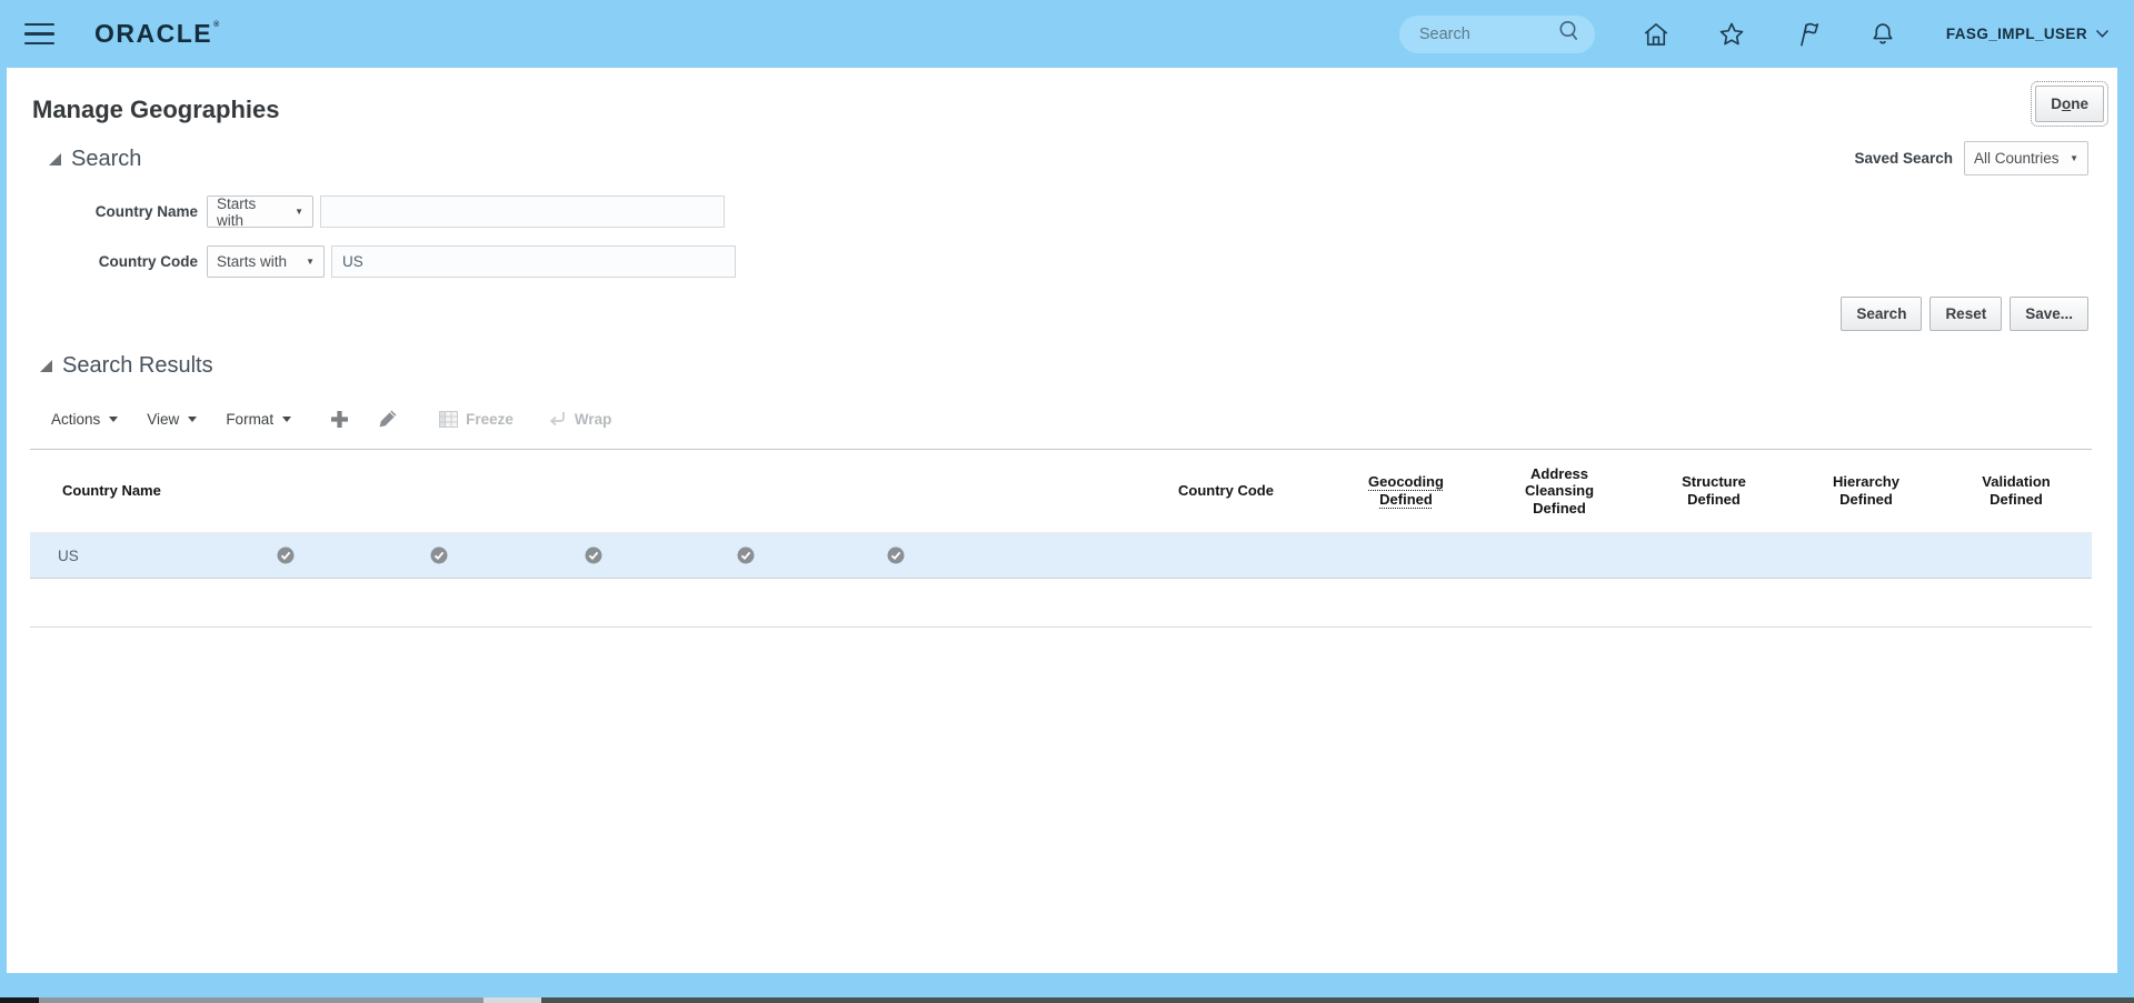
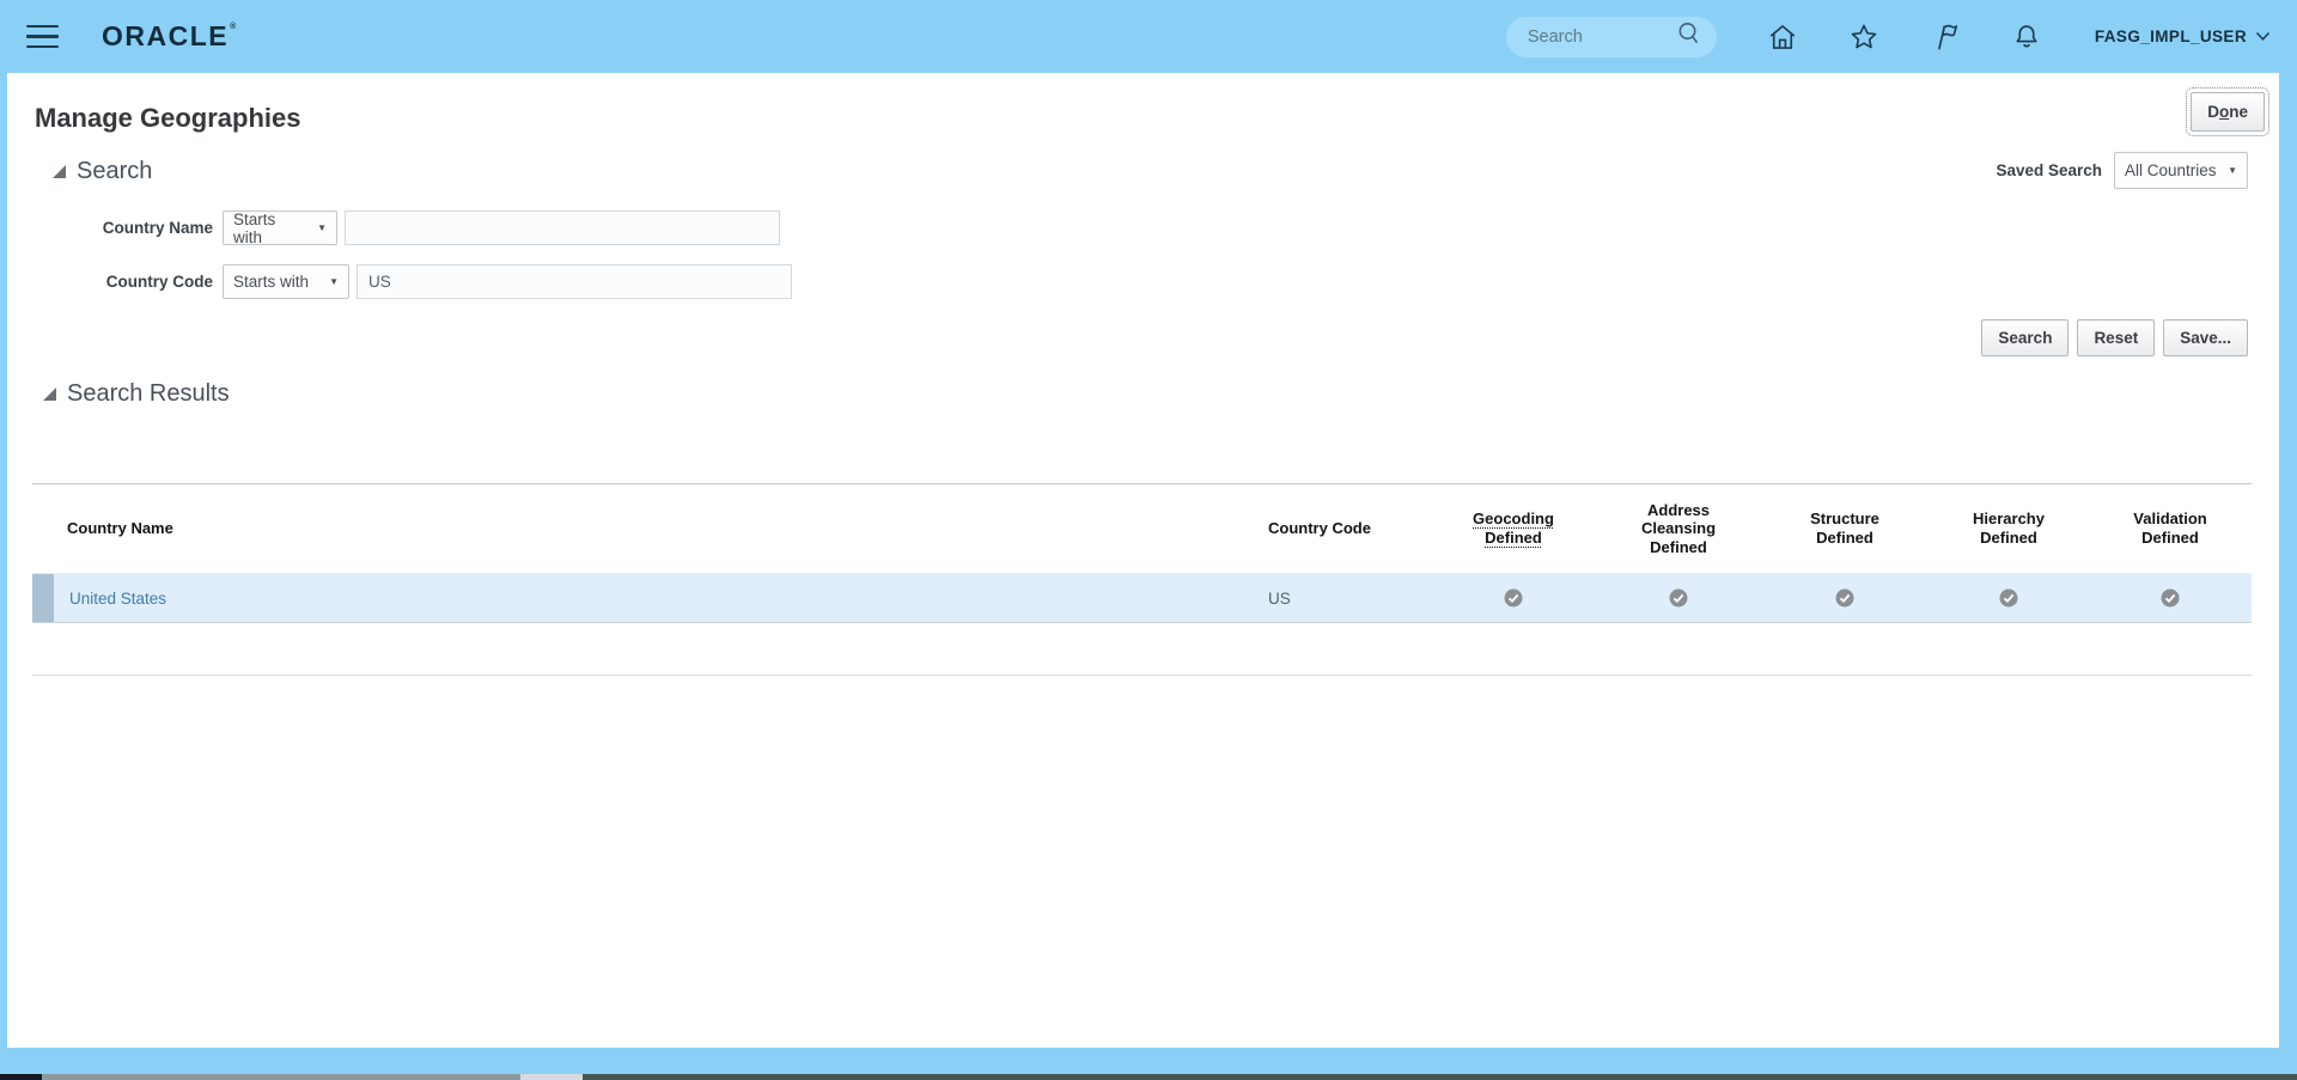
  ORACLE
  Search
  FASG_IMPL_USER
  Manage Geographies
  D
  o
  ne
  Search
  Saved Search
  All Countries
  ▼
  Country Name
  Starts with
  ▼
  Country Code
  Starts with
  ▼
  US
  Search
  Reset
  Save...
  Search Results
- Actions
- View
- Format
- Freeze
- Wrap
  Country Name
  Country Code
  Geocoding Defined
  Address Cleansing Defined
  Structure Defined
  Hierarchy Defined
  Validation Defined
+ United States
  US
